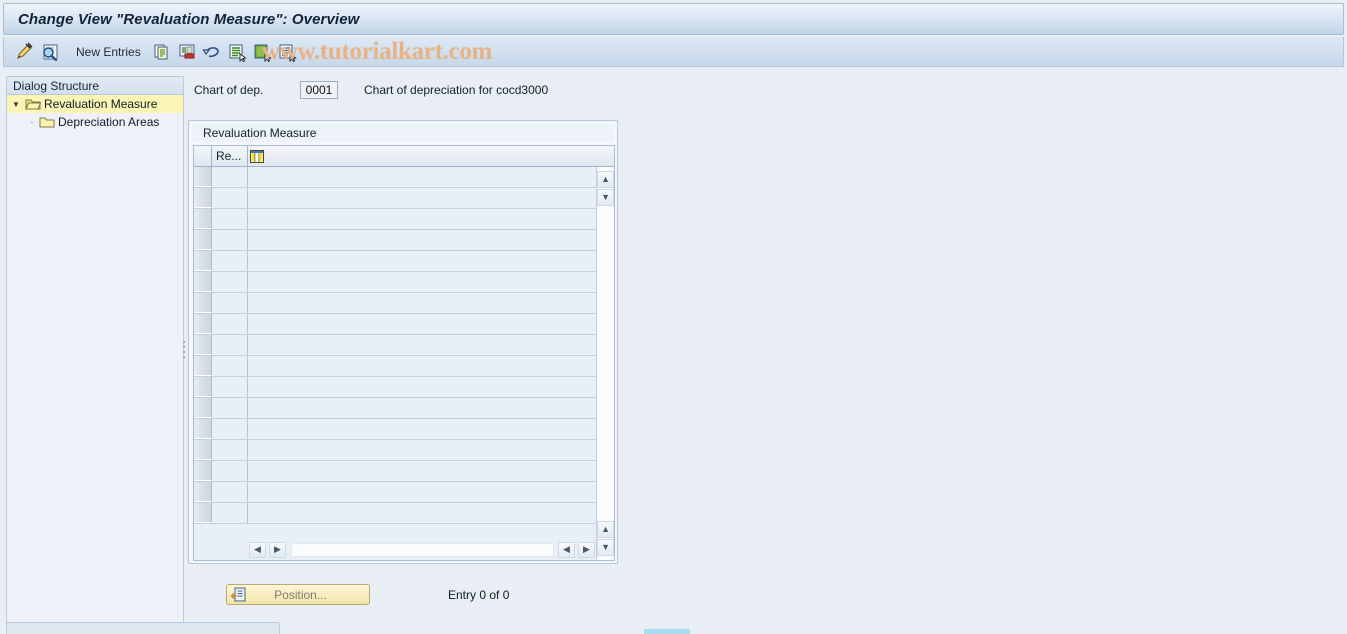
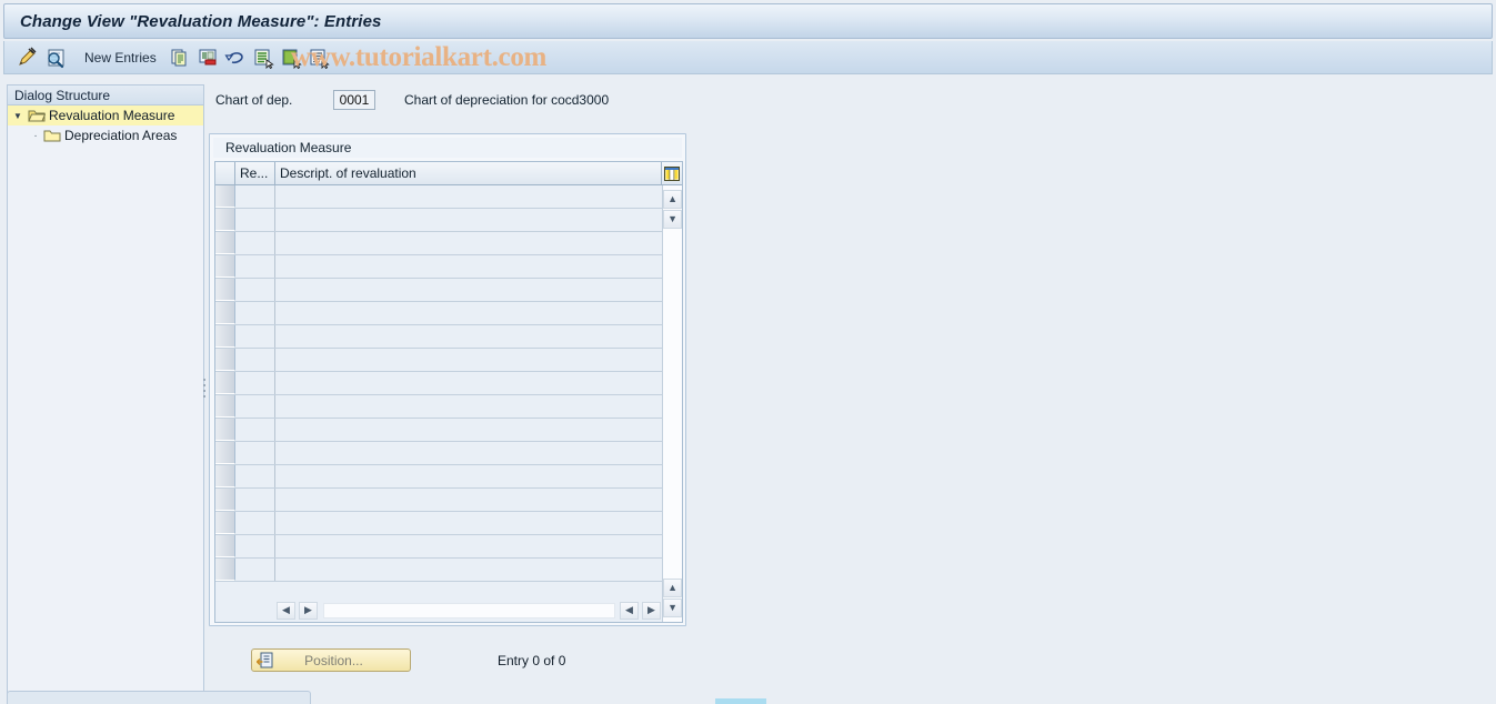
- Change View "Revaluation Measure": Overview
+ Change View "Revaluation Measure": Entries
  New Entries
  www.tutorialkart.com
  Dialog Structure
  ▼
  Revaluation Measure
  ·
  Depreciation Areas
  Chart of dep.
  0001
  Chart of depreciation for cocd3000
  Revaluation Measure
  Re...
+ Descript. of revaluation
  ◀
  ▶
  ◀
  ▶
  ▲
  ▼
  ▲
  ▼
  Position...
  Entry 0 of 0
